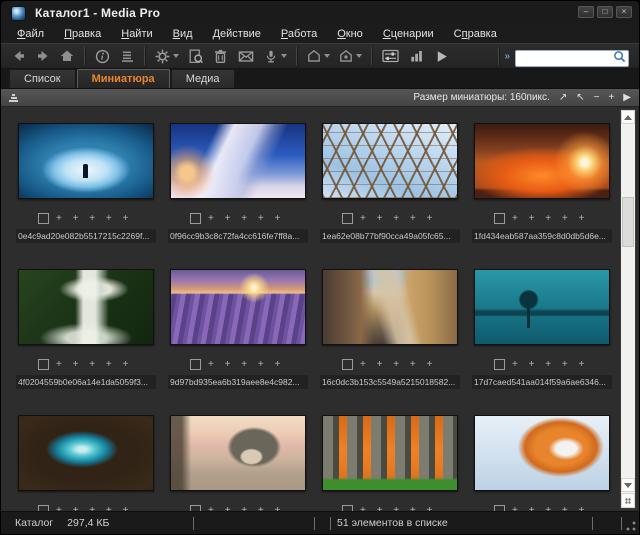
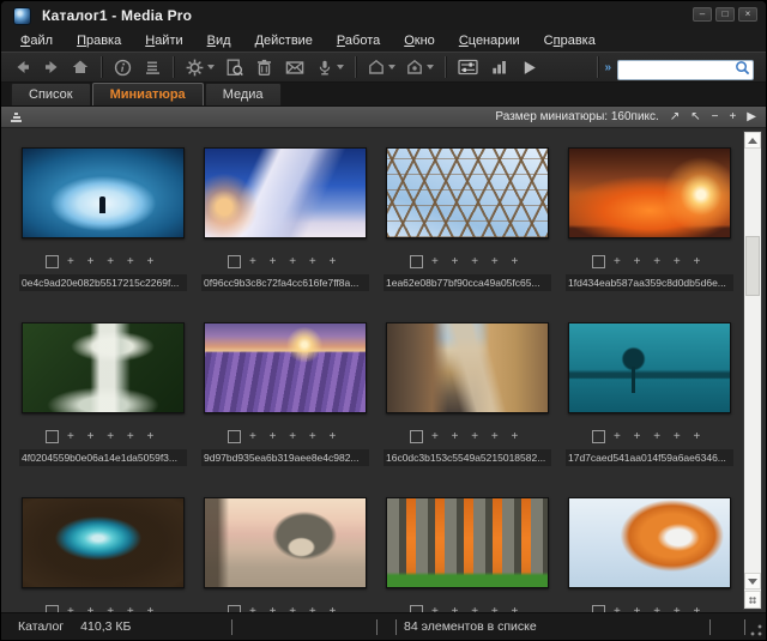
  Каталог1 - Media Pro
  –
  □
  ×
  Файл
  Правка
  Найти
  Вид
  Действие
  Работа
  Окно
  Сценарии
  Справка
  »
  Список
  Миниатюра
  Медиа
  Размер миниатюры: 160пикс.
  ↗
  ↖
  −
  +
  ▶
  + + + + +
  0e4c9ad20e082b5517215c2269f...
  + + + + +
  0f96cc9b3c8c72fa4cc616fe7ff8a...
  + + + + +
  1ea62e08b77bf90cca49a05fc65...
  + + + + +
  1fd434eab587aa359c8d0db5d6e...
  + + + + +
  4f0204559b0e06a14e1da5059f3...
  + + + + +
  9d97bd935ea6b319aee8e4c982...
  + + + + +
  16c0dc3b153c5549a5215018582...
  + + + + +
  17d7caed541aa014f59a6ae6346...
  + + + + +
  + + + + +
  + + + + +
  + + + + +
  Каталог
- 297,4 КБ
+ 410,3 КБ
- 51 элементов в списке
+ 84 элементов в списке
